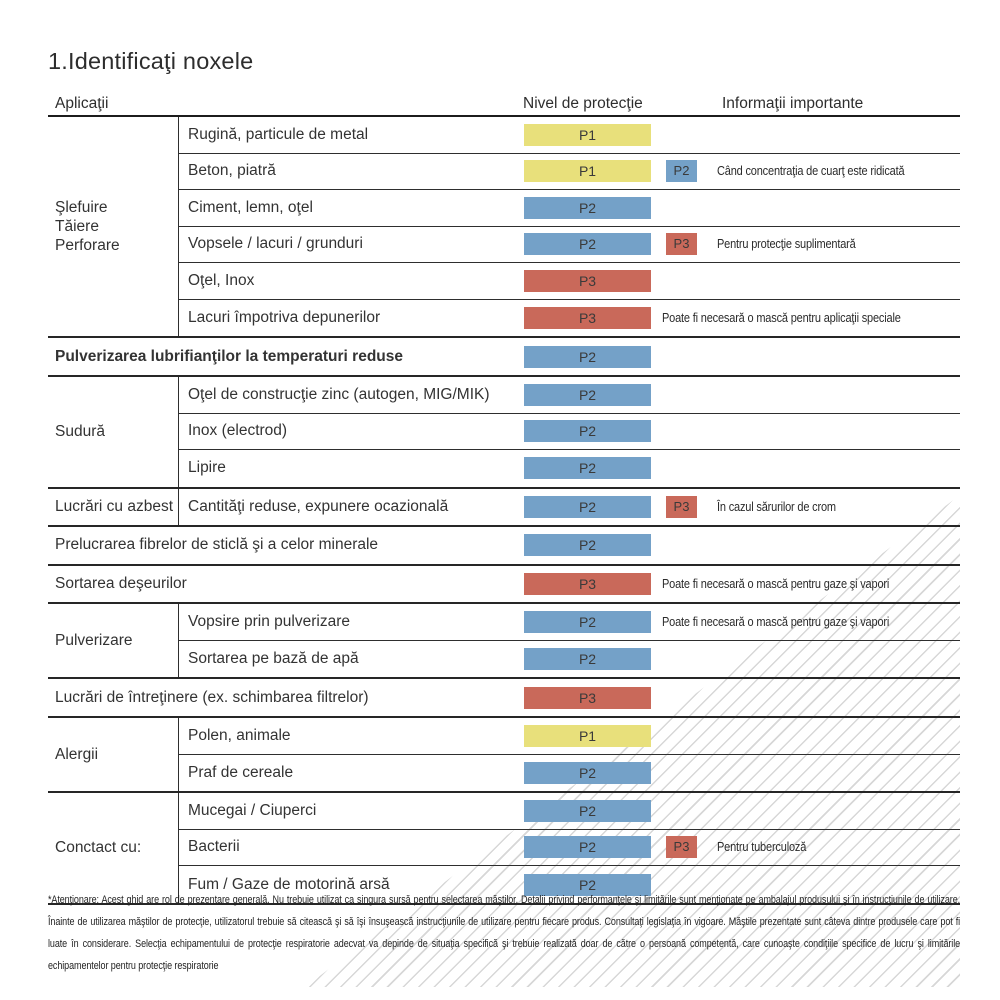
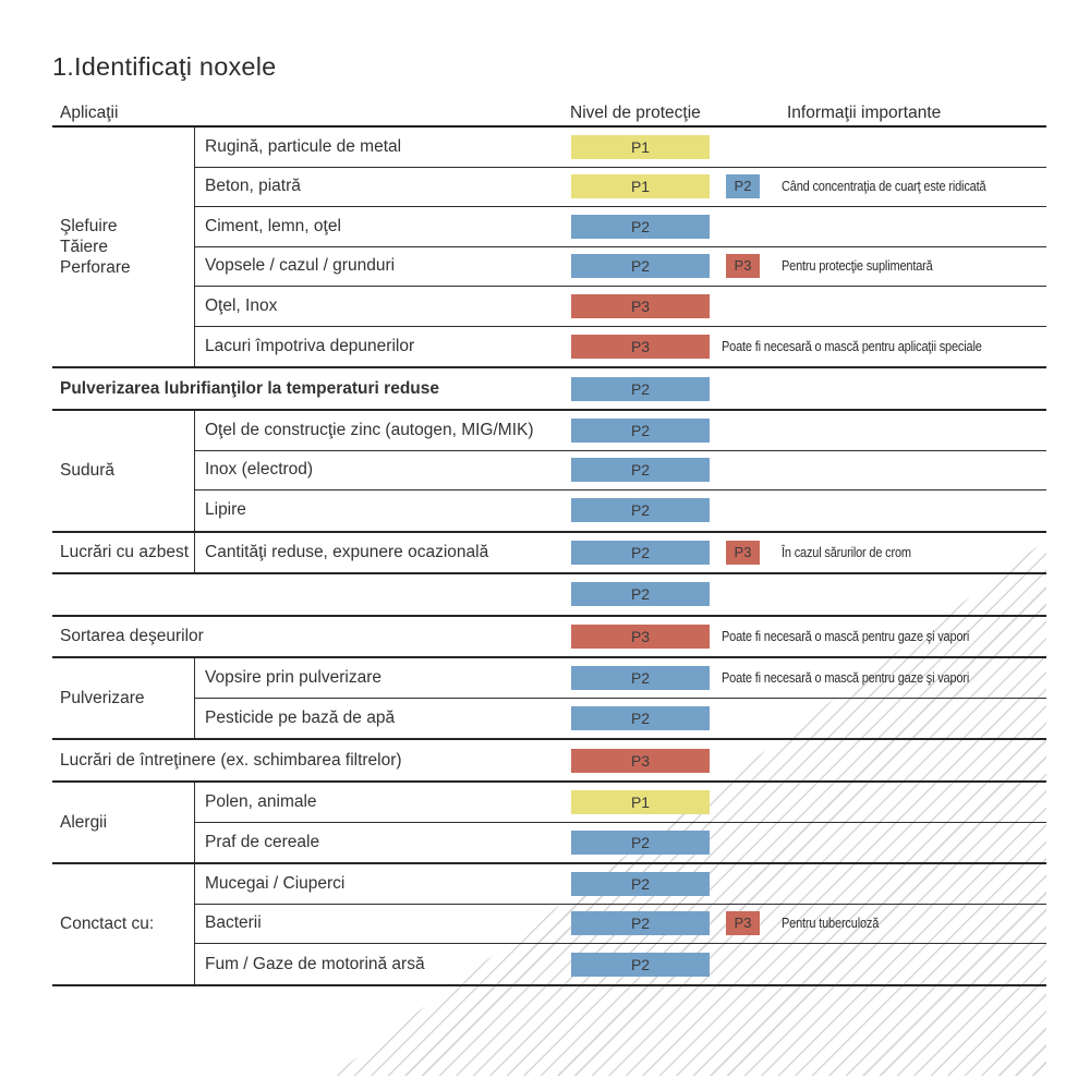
  1.Identificaţi noxele
  Aplicaţii
  Nivel de protecţie
  Informaţii importante
  Şlefuire
  Tăiere
  Perforare
  Rugină, particule de metal
  P1
  Beton, piatră
  P1
  P2
  Când concentraţia de cuarţ este ridicată
  Ciment, lemn, oţel
  P2
- Vopsele / lacuri / grunduri
+ Vopsele / cazul / grunduri
  P2
  P3
  Pentru protecţie suplimentară
  Oţel, Inox
  P3
  Lacuri împotriva depunerilor
  P3
  Poate fi necesară o mască pentru aplicaţii speciale
  Pulverizarea lubrifianţilor la temperaturi reduse
  P2
  Sudură
  Oţel de construcţie zinc (autogen, MIG/MIK)
  P2
  Inox (electrod)
  P2
  Lipire
  P2
  Lucrări cu azbest
  Cantităţi reduse, expunere ocazională
  P2
  P3
  În cazul sărurilor de crom
- Prelucrarea fibrelor de sticlă şi a celor minerale
  P2
  Sortarea deşeurilor
  P3
  Poate fi necesară o mască pentru gaze şi vapori
  Pulverizare
  Vopsire prin pulverizare
  P2
  Poate fi necesară o mască pentru gaze şi vapori
- Sortarea pe bază de apă
+ Pesticide pe bază de apă
  P2
  Lucrări de întreţinere (ex. schimbarea filtrelor)
  P3
  Alergii
  Polen, animale
  P1
  Praf de cereale
  P2
  Conctact cu:
  Mucegai / Ciuperci
  P2
  Bacterii
  P2
  P3
  Pentru tuberculoză
  Fum / Gaze de motorină arsă
  P2
- *Atenţionare: Acest ghid are rol de prezentare generală. Nu trebuie utilizat ca singura sursă pentru selectarea măştilor. Detalii privind performanţele şi limitările sunt menţionate pe ambalajul produsului şi în instrucţiunile de utilizare. Înainte de utilizarea măştilor de protecţie, utilizatorul trebuie să citească şi să îşi însuşească instrucţiunile de utilizare pentru fiecare produs. Consultaţi legislaţia în vigoare. Măştile prezentate sunt câteva dintre produsele care pot fi luate în considerare. Selecţia echipamentului de protecţie respiratorie adecvat va depinde de situaţia specifică şi trebuie realizată doar de către o persoană competentă, care cunoaşte condiţiile specifice de lucru şi limitările echipamentelor pentru protecţie respiratorie
